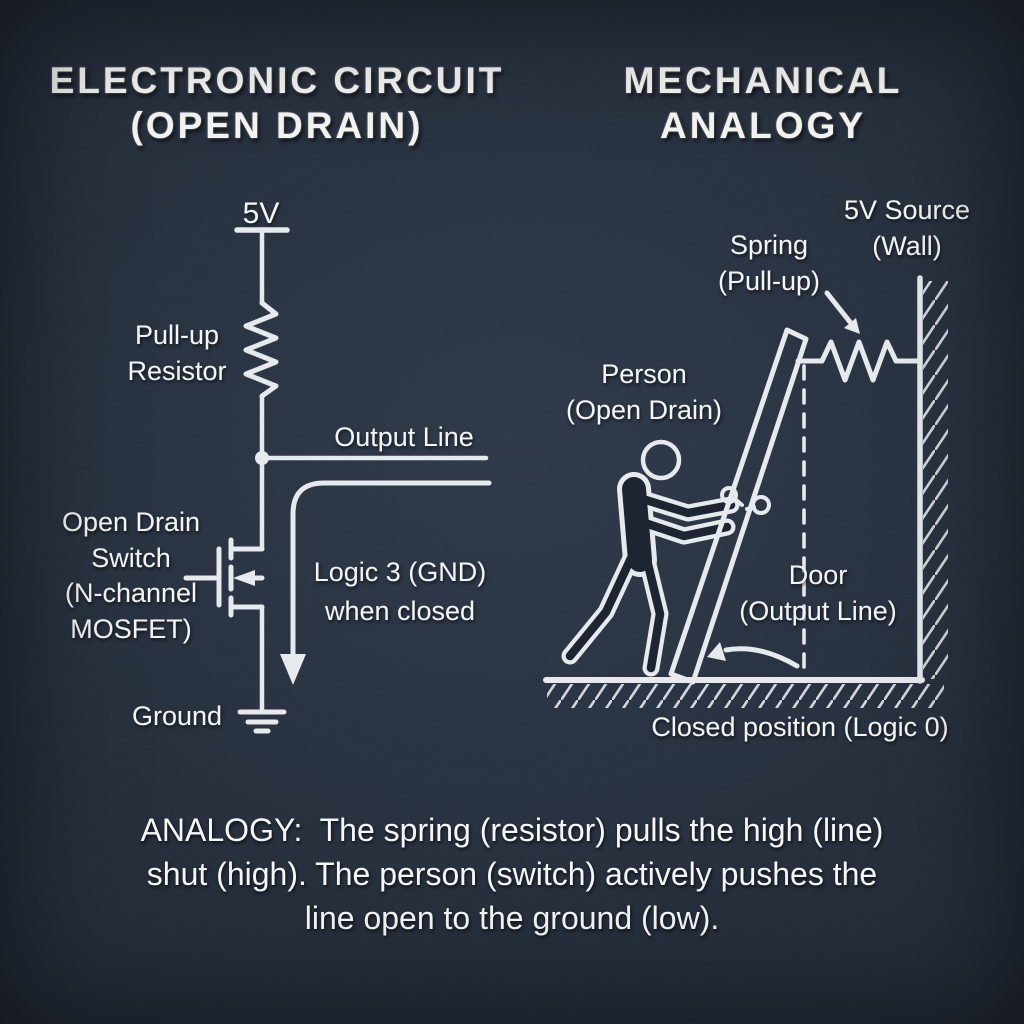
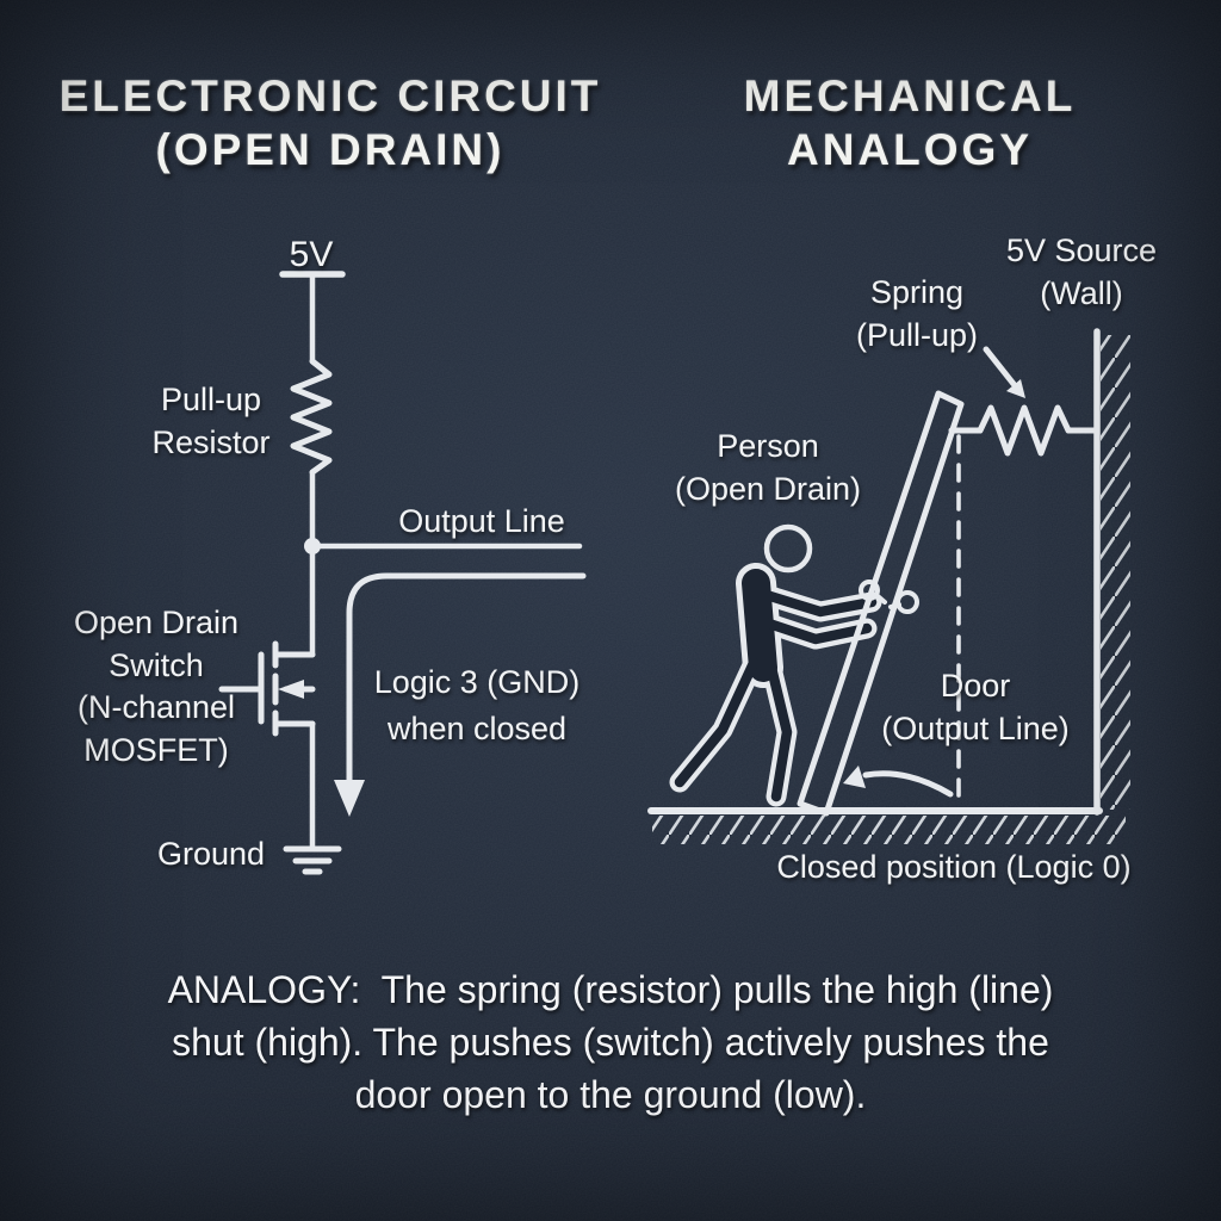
  ELECTRONIC CIRCUIT
  (OPEN DRAIN)
  MECHANICAL
  ANALOGY
  5V
  Pull-up
  Resistor
  Output Line
  Open Drain
  Switch
  (N-channel
  MOSFET)
  Logic 3 (GND)
  when closed
  Ground
  5V Source
  (Wall)
  Spring
  (Pull-up)
  Person
  (Open Drain)
  Door
  (Output Line)
  Closed position (Logic 0)
  ANALOGY: The spring (resistor) pulls the high (line)
- shut (high). The person (switch) actively pushes the
+ shut (high). The pushes (switch) actively pushes the
- line open to the ground (low).
+ door open to the ground (low).
